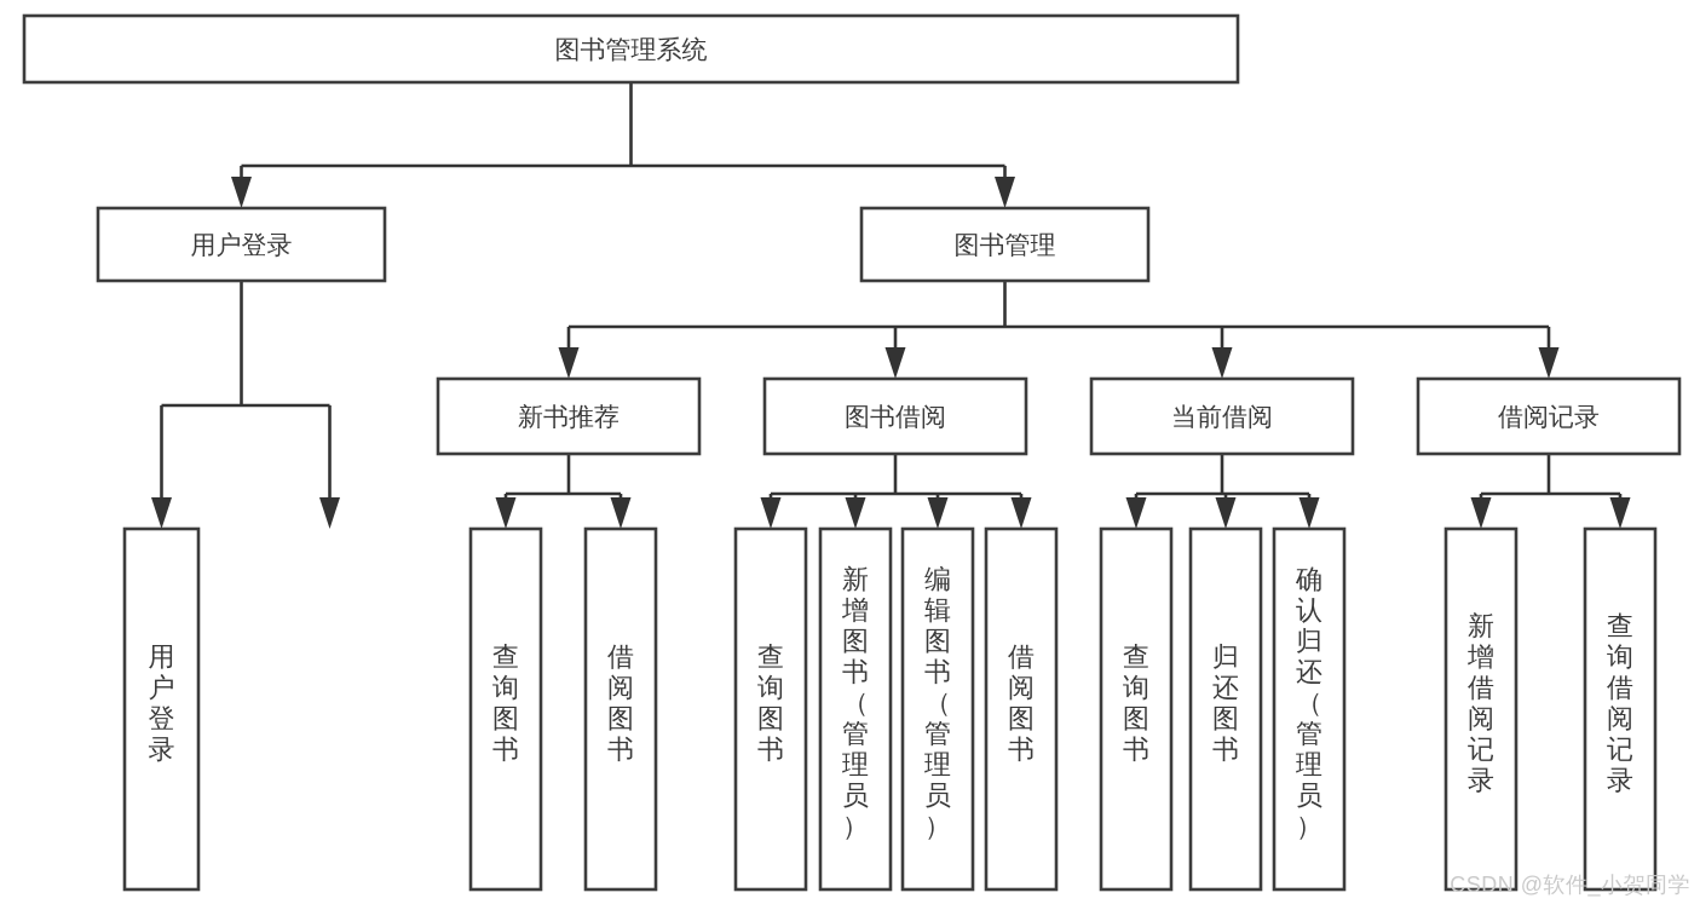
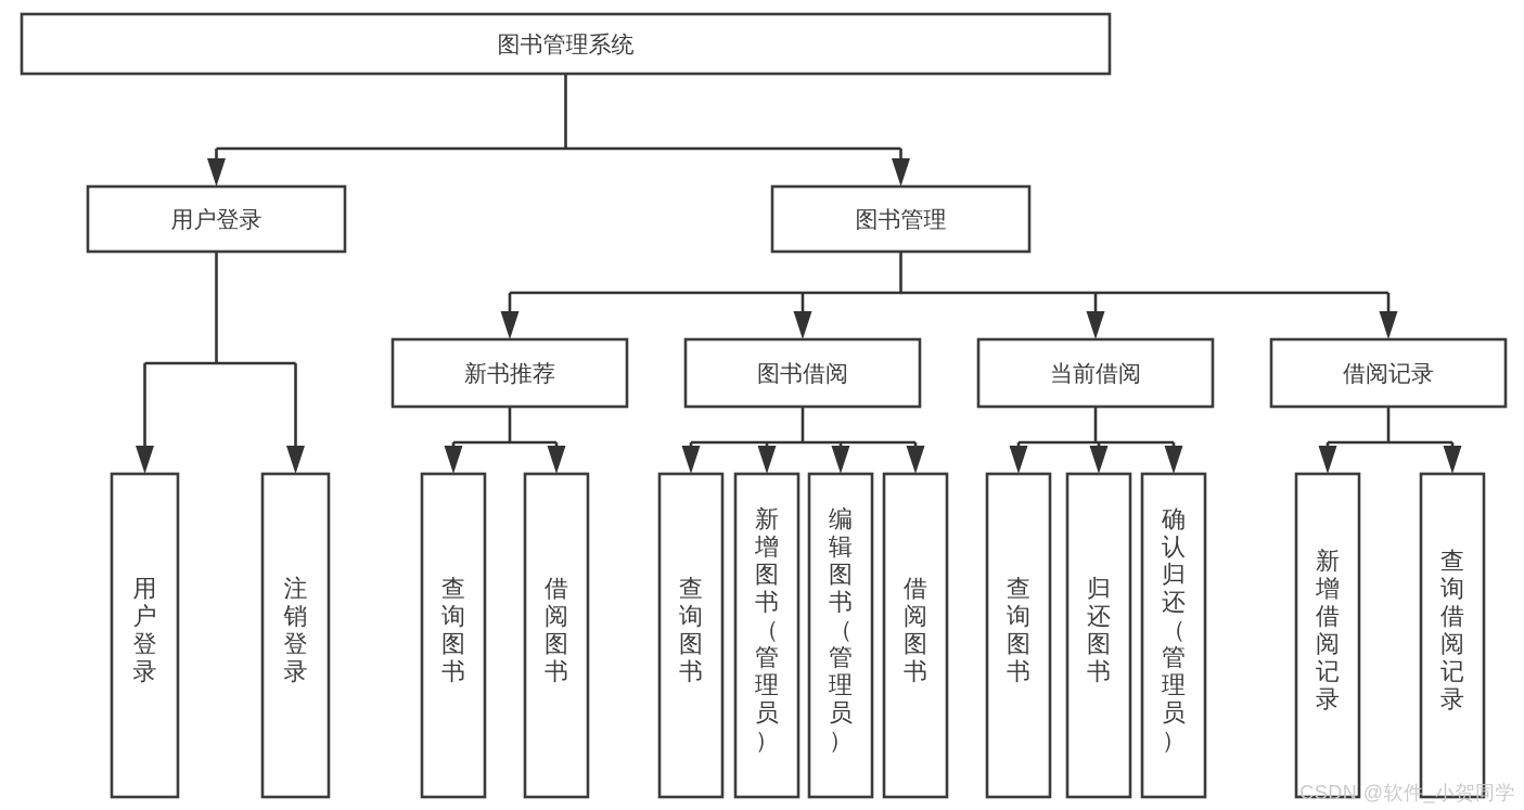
  图书管理系统
  用户登录
  图书管理
  新书推荐
  图书借阅
  当前借阅
  借阅记录
  用户登录
+ 注销登录
  查询图书
  借阅图书
  查询图书
  新增图书（管理员）
  编辑图书（管理员）
  借阅图书
  查询图书
  归还图书
  确认归还（管理员）
  新增借阅记录
  查询借阅记录
  CSDN @软件_小贺同学
